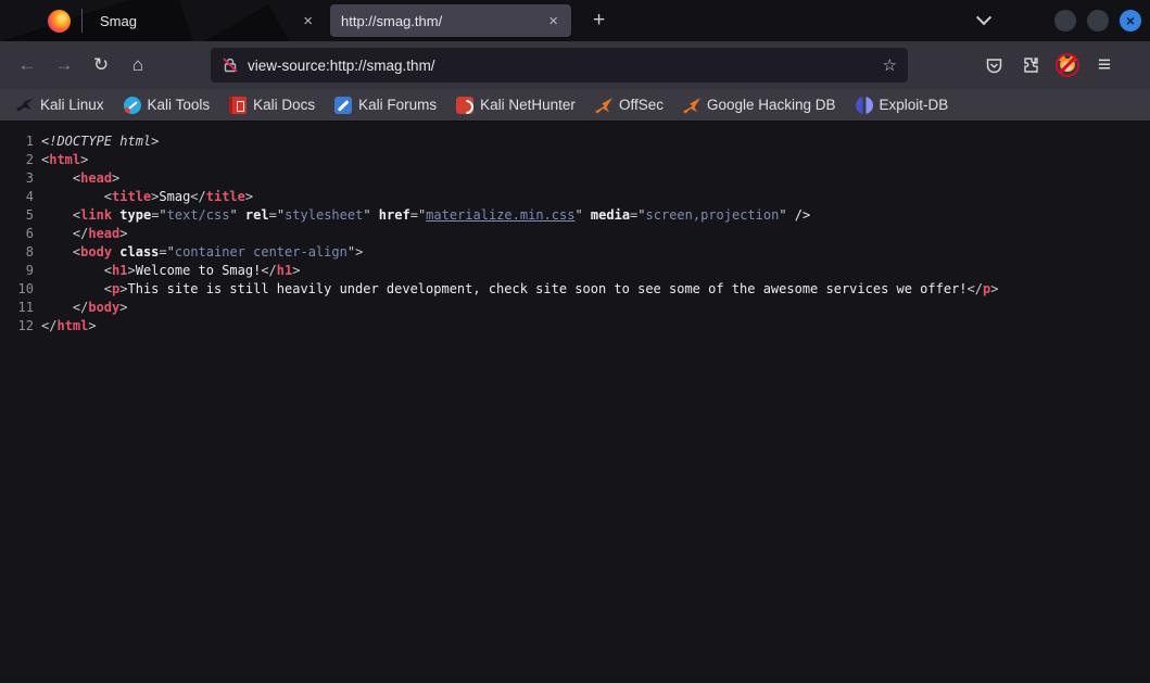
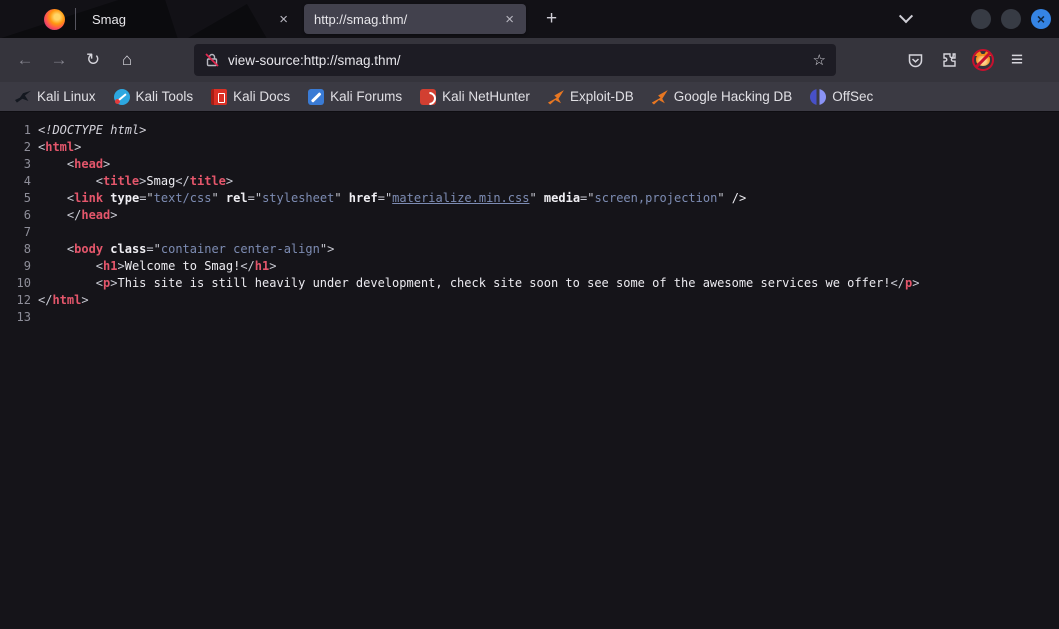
  Smag
  ×
  http://smag.thm/
  ×
  +
  ×
  ←
  →
  ↻
  ⌂
  view-source:http://smag.thm/
  ☆
  ≡
  Kali Linux
  Kali Tools
  Kali Docs
  Kali Forums
  Kali NetHunter
- OffSec
+ Exploit-DB
  Google Hacking DB
- Exploit-DB
+ OffSec
  1 <!DOCTYPE html>
  2 <html>
  3 <head>
  4 <title>Smag</title>
  5 <link type="text/css" rel="stylesheet" href="materialize.min.css" media="screen,projection" />
  6 </head>
+ 7
  8 <body class="container center-align">
  9 <h1>Welcome to Smag!</h1>
  10 <p>This site is still heavily under development, check site soon to see some of the awesome services we offer!</p>
- 11 </body>
  12 </html>
+ 13
